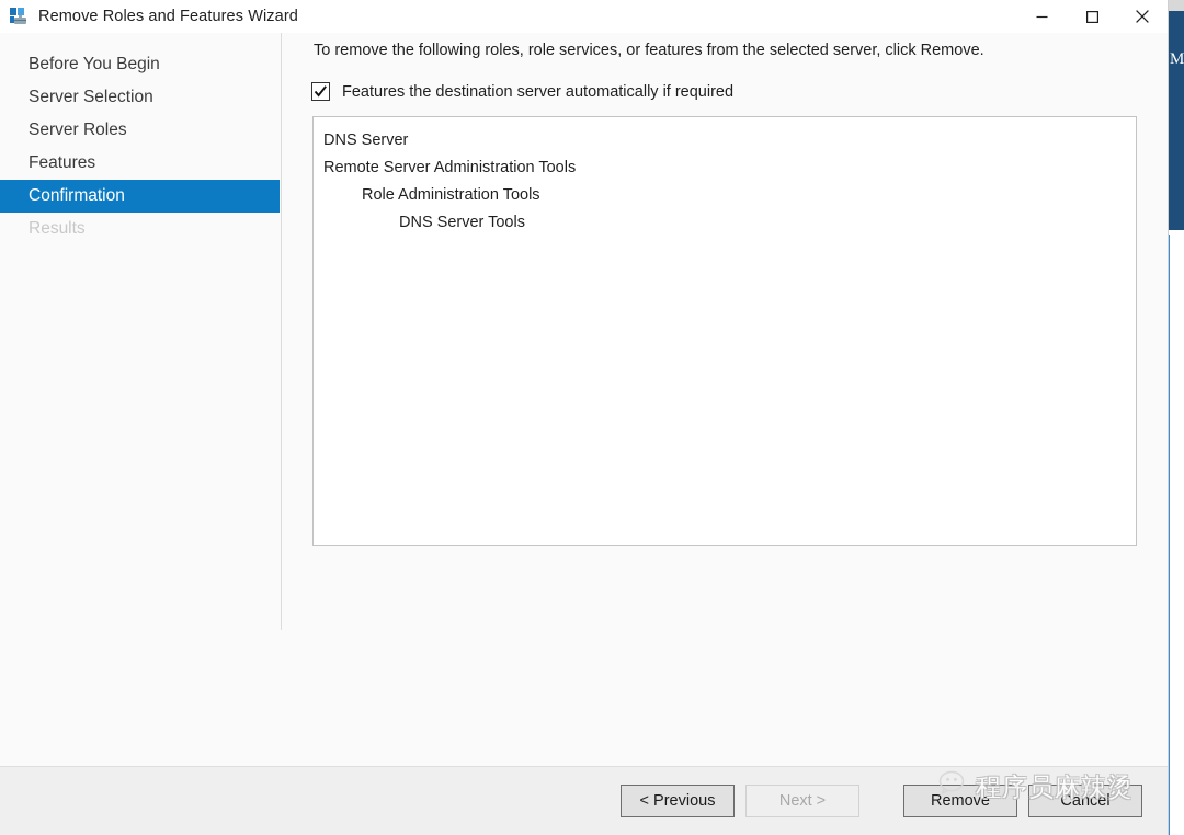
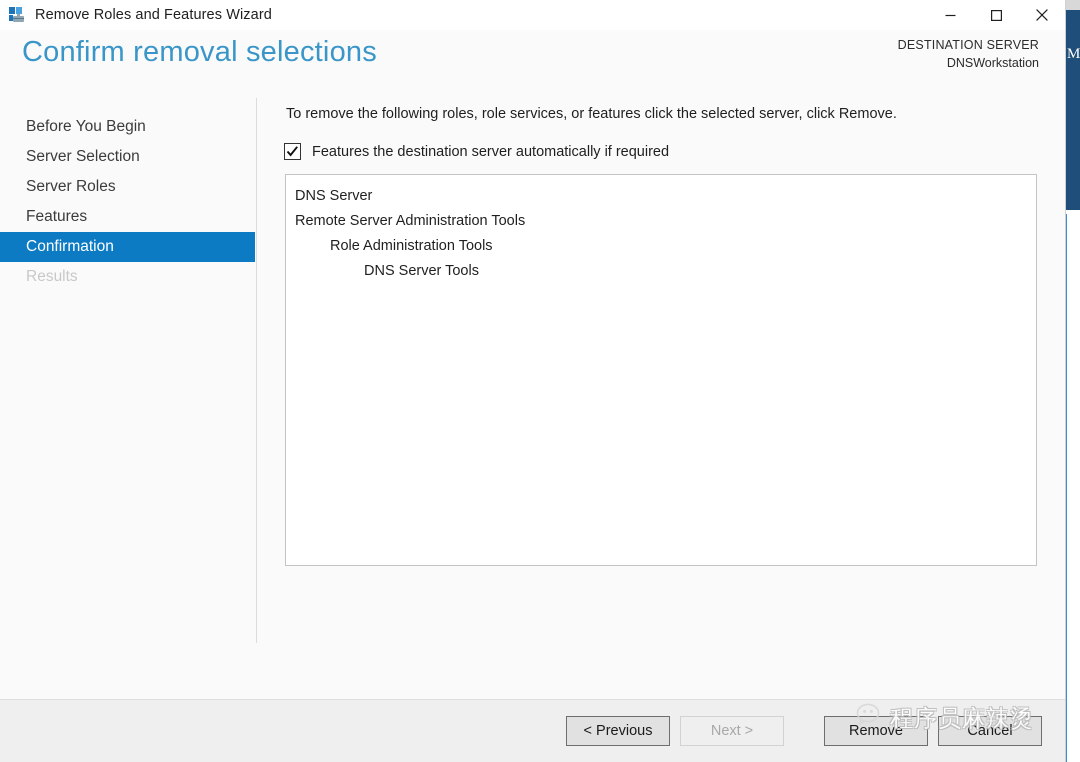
  M
  Remove Roles and Features Wizard
+ Confirm removal selections
+ DESTINATION SERVER
+ DNSWorkstation
  Before You Begin
  Server Selection
  Server Roles
  Features
  Confirmation
  Results
- To remove the following roles, role services, or features from the selected server, click Remove.
+ To remove the following roles, role services, or features click the selected server, click Remove.
  Features the destination server automatically if required
  DNS Server
  Remote Server Administration Tools
  Role Administration Tools
  DNS Server Tools
  < Previous
  Next >
  Remove
  Cancel
  程序员麻辣烫
